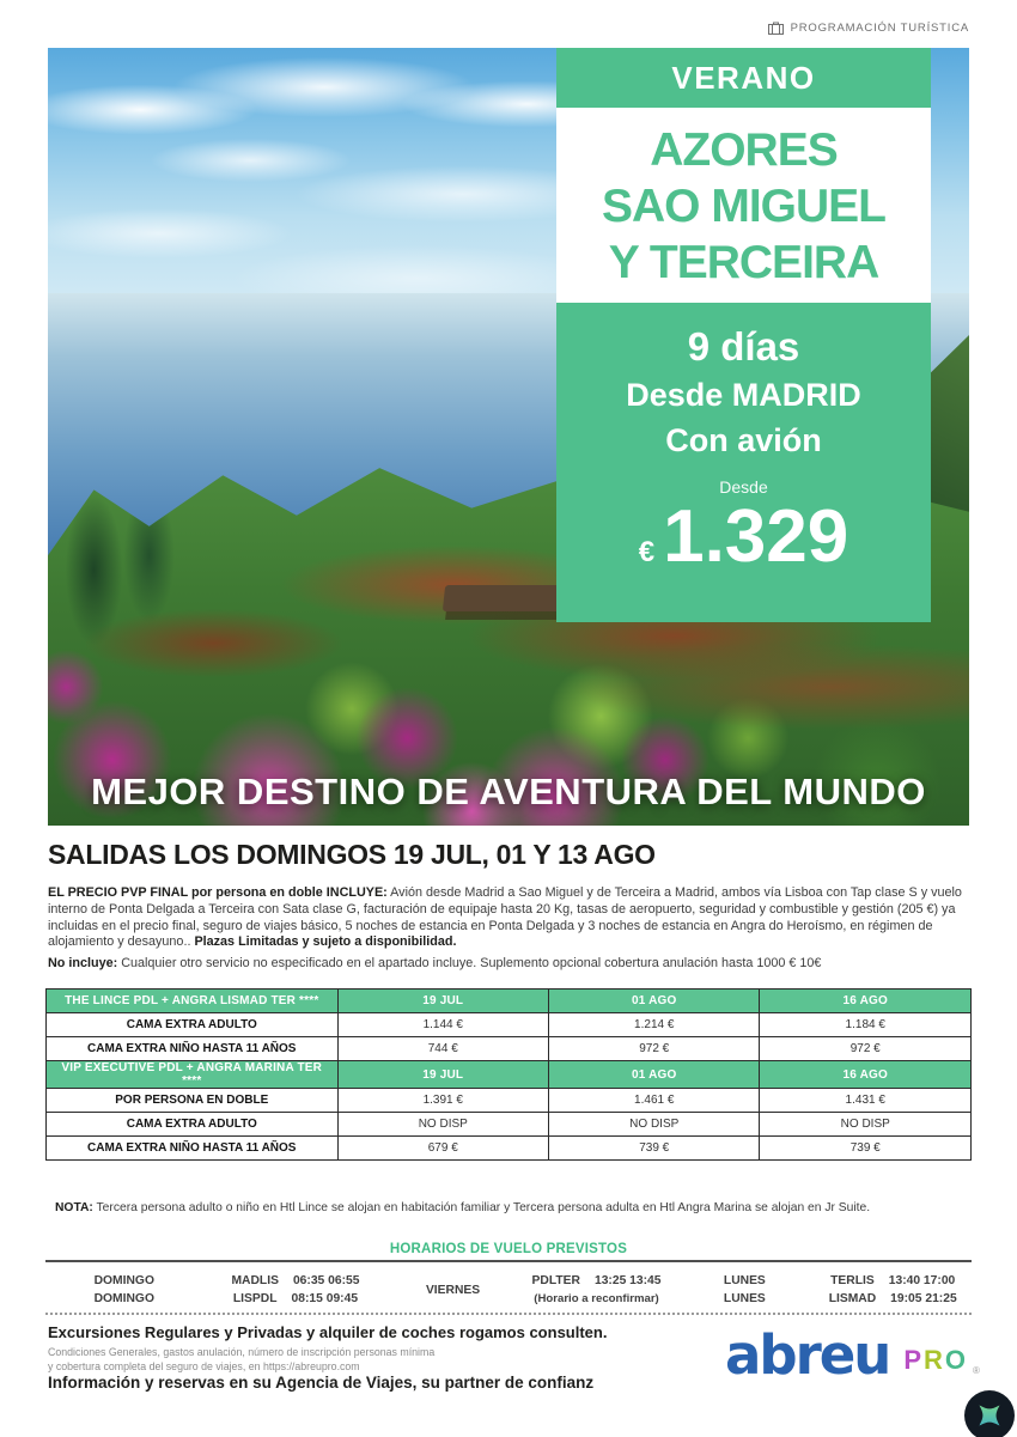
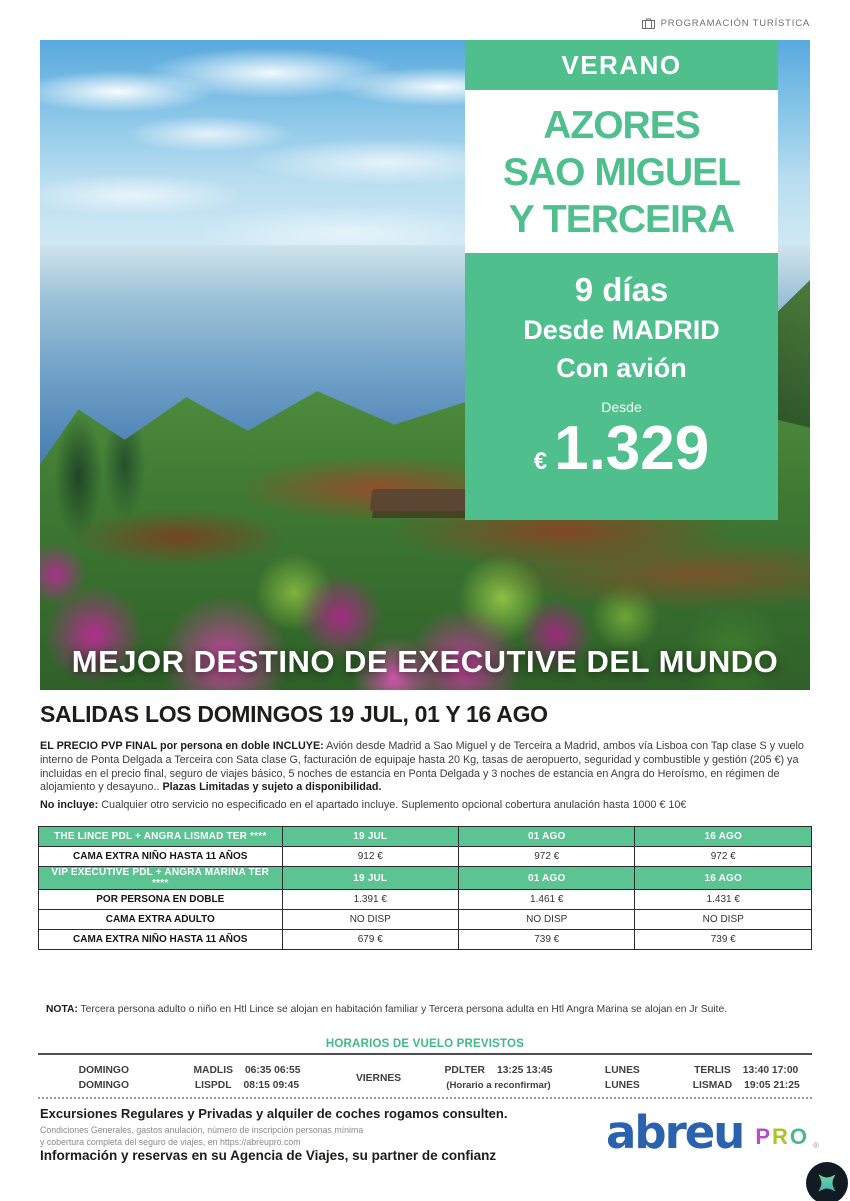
  PROGRAMACIÓN TURÍSTICA
- MEJOR DESTINO DE AVENTURA DEL MUNDO
+ MEJOR DESTINO DE EXECUTIVE DEL MUNDO
  VERANO
  AZORES
  SAO MIGUEL
  Y TERCEIRA
  9 días
  Desde MADRID
  Con avión
  Desde
  € 1.329
- SALIDAS LOS DOMINGOS 19 JUL, 01 Y 13 AGO
+ SALIDAS LOS DOMINGOS 19 JUL, 01 Y 16 AGO
  EL PRECIO PVP FINAL por persona en doble INCLUYE: Avión desde Madrid a Sao Miguel y de Terceira a Madrid, ambos vía Lisboa con Tap clase S y vuelo interno de Ponta Delgada a Terceira con Sata clase G, facturación de equipaje hasta 20 Kg, tasas de aeropuerto, seguridad y combustible y gestión (205 €) ya incluidas en el precio final, seguro de viajes básico, 5 noches de estancia en Ponta Delgada y 3 noches de estancia en Angra do Heroísmo, en régimen de alojamiento y desayuno.. Plazas Limitadas y sujeto a disponibilidad.
  No incluye: Cualquier otro servicio no especificado en el apartado incluye. Suplemento opcional cobertura anulación hasta 1000 € 10€
  THE LINCE PDL + ANGRA LISMAD TER ****	19 JUL	01 AGO	16 AGO
- CAMA EXTRA ADULTO	1.144 €	1.214 €	1.184 €
- CAMA EXTRA NIÑO HASTA 11 AÑOS	744 €	972 €	972 €
+ CAMA EXTRA NIÑO HASTA 11 AÑOS	912 €	972 €	972 €
  VIP EXECUTIVE PDL + ANGRA MARINA TER ****	19 JUL	01 AGO	16 AGO
  POR PERSONA EN DOBLE	1.391 €	1.461 €	1.431 €
  CAMA EXTRA ADULTO	NO DISP	NO DISP	NO DISP
  CAMA EXTRA NIÑO HASTA 11 AÑOS	679 €	739 €	739 €
  NOTA: Tercera persona adulto o niño en Htl Lince se alojan en habitación familiar y Tercera persona adulta en Htl Angra Marina se alojan en Jr Suite.
  HORARIOS DE VUELO PREVISTOS
  DOMINGO
  DOMINGO
  MADLIS
  06:35 06:55
  LISPDL
  08:15 09:45
  VIERNES
  PDLTER
  13:25 13:45
  (Horario a reconfirmar)
  LUNES
  LUNES
  TERLIS
  13:40 17:00
  LISMAD
  19:05 21:25
  Excursiones Regulares y Privadas y alquiler de coches rogamos consulten.
  Condiciones Generales, gastos anulación, número de inscripción personas mínima
  y cobertura completa del seguro de viajes, en https://abreupro.com
  Información y reservas en su Agencia de Viajes, su partner de confianz
  abreu
  PRO
  ®
